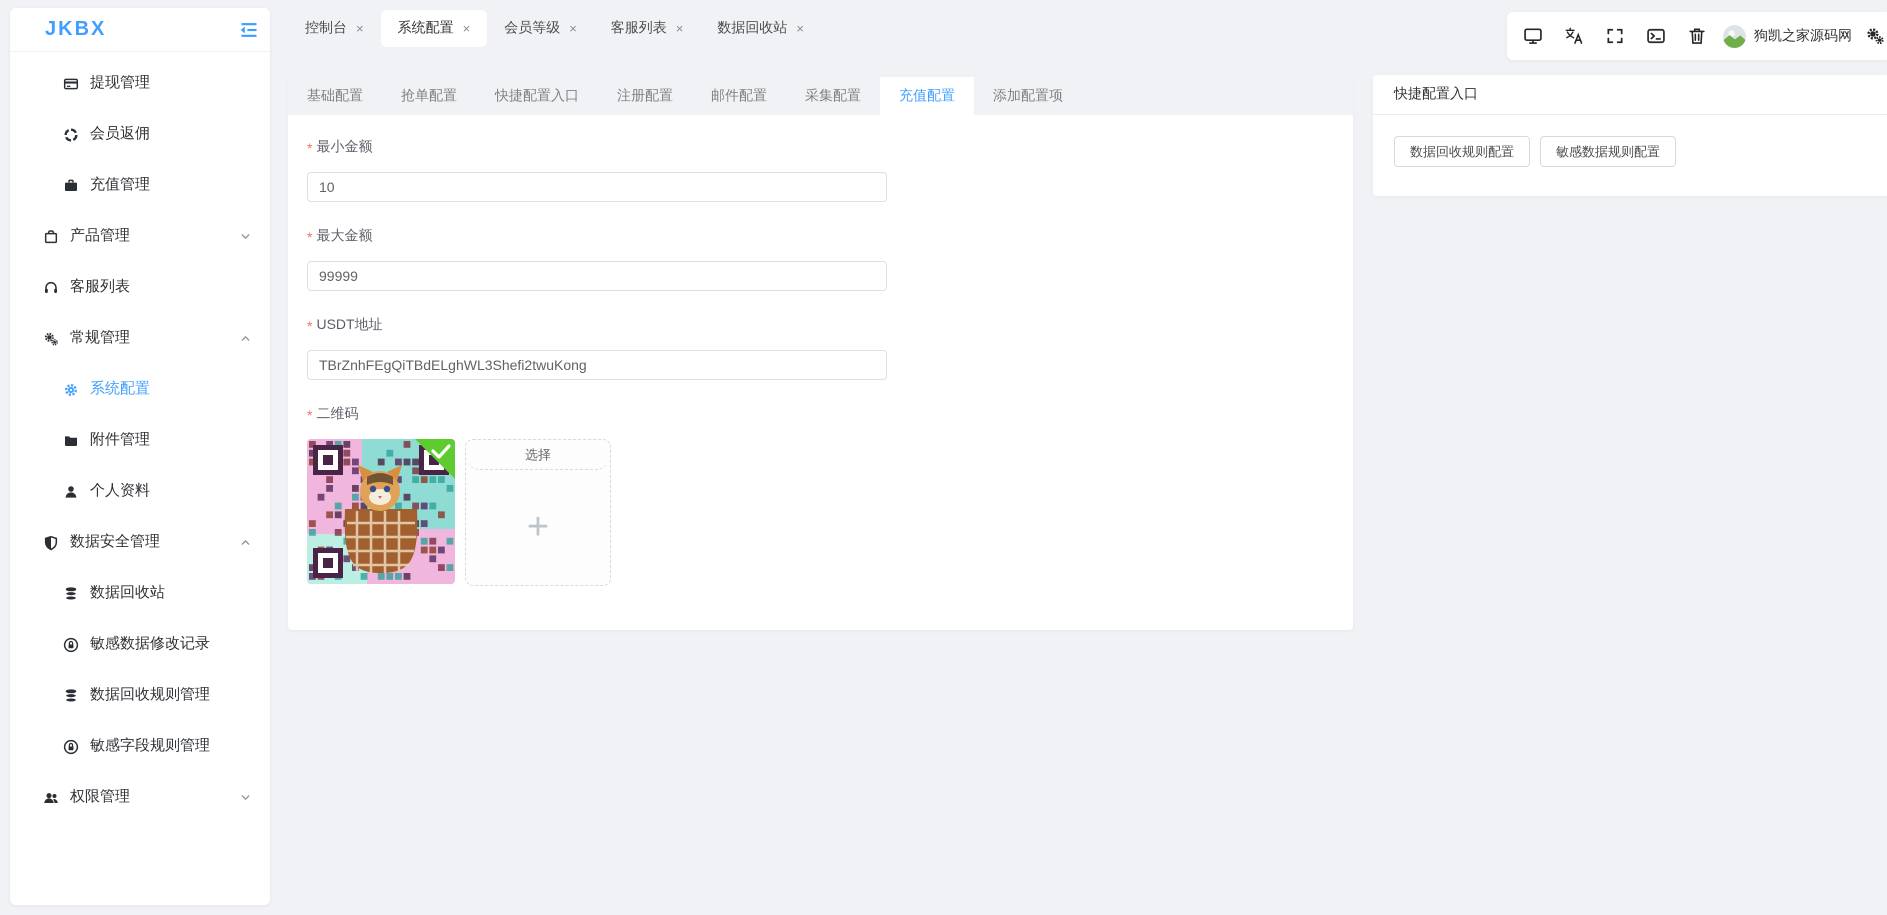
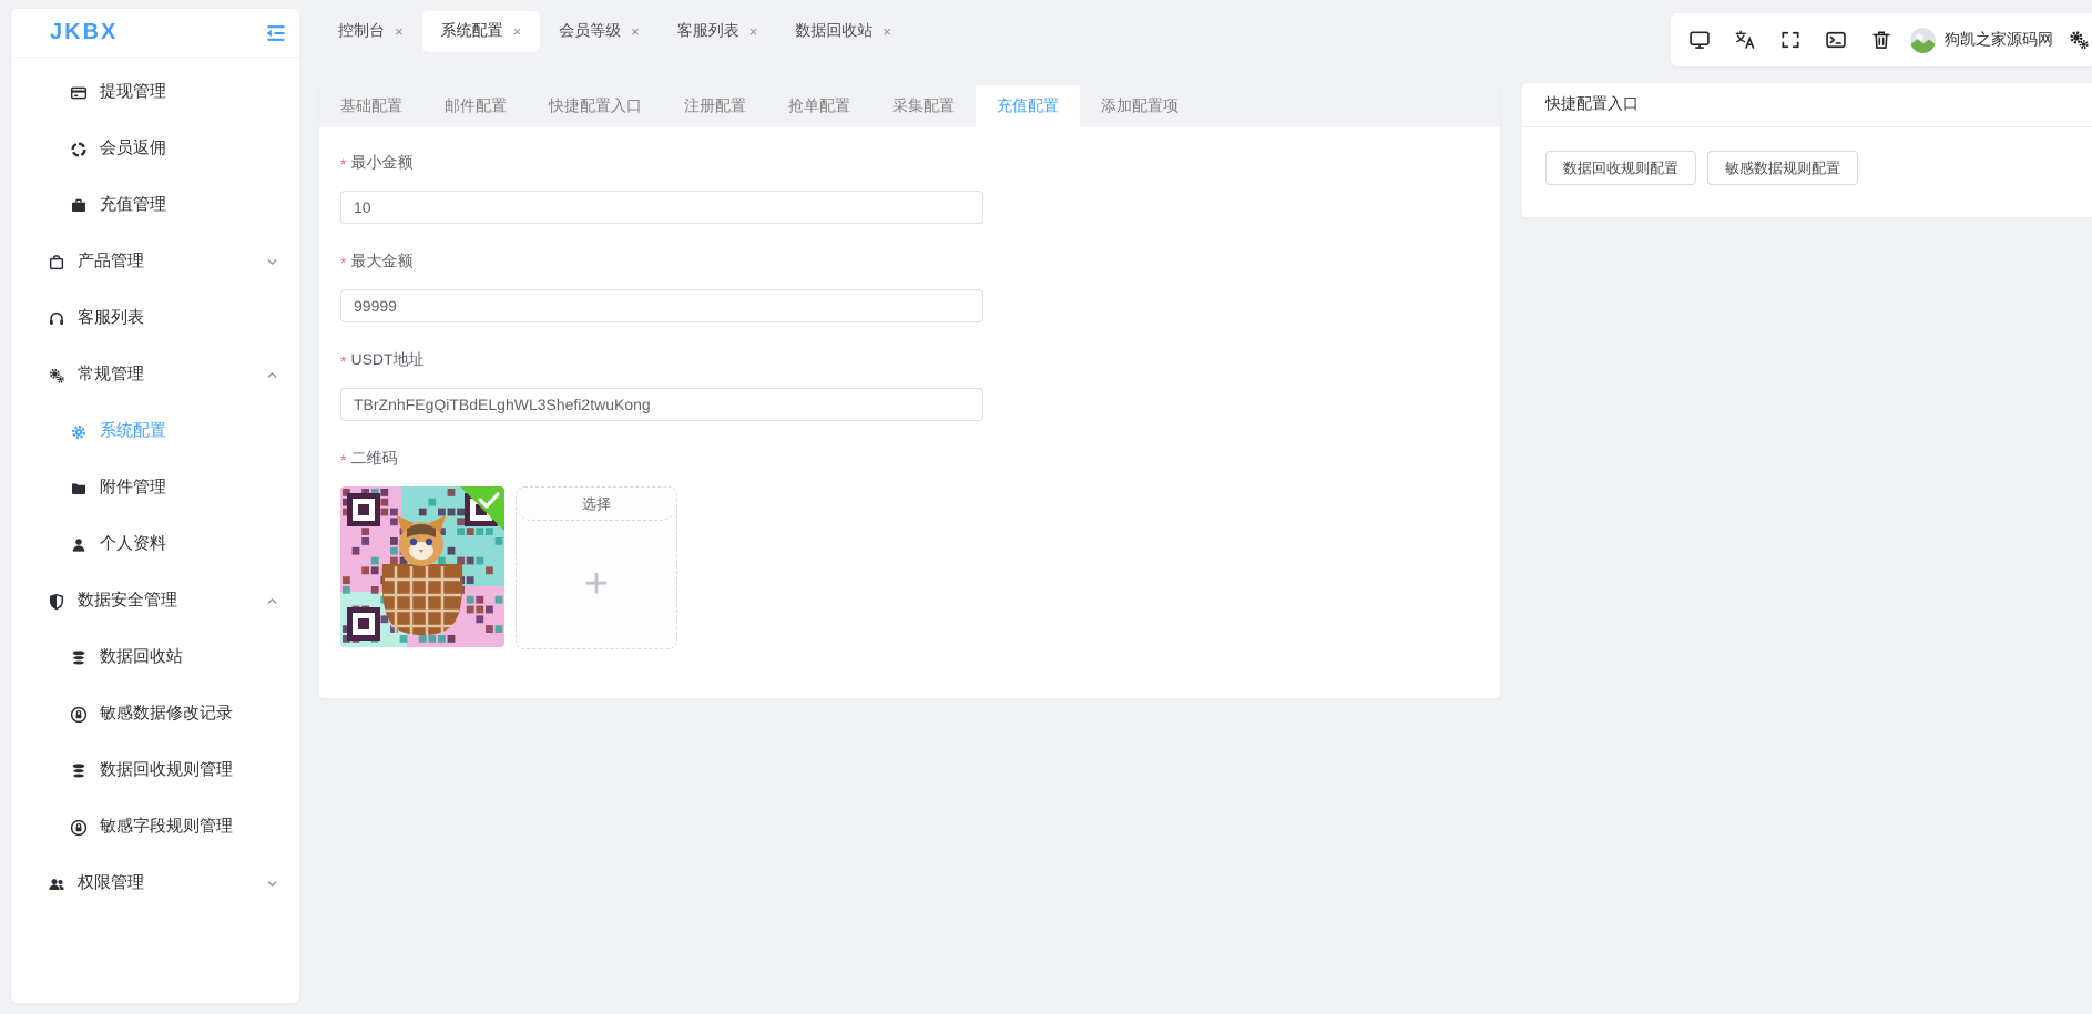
  JKBX
  提现管理
  会员返佣
  充值管理
  产品管理
  客服列表
  常规管理
  系统配置
  附件管理
  个人资料
  数据安全管理
  数据回收站
  敏感数据修改记录
  数据回收规则管理
  敏感字段规则管理
  权限管理
  控制台
  ×
  系统配置
  ×
  会员等级
  ×
  客服列表
  ×
  数据回收站
  ×
  狗凯之家源码网
  基础配置
- 抢单配置
+ 邮件配置
  快捷配置入口
  注册配置
- 邮件配置
+ 抢单配置
  采集配置
  充值配置
  添加配置项
  *
  最小金额
  10
  *
  最大金额
  99999
  *
  USDT地址
  TBrZnhFEgQiTBdELghWL3Shefi2twuKong
  *
  二维码
  选择
  +
  快捷配置入口
  数据回收规则配置
  敏感数据规则配置
